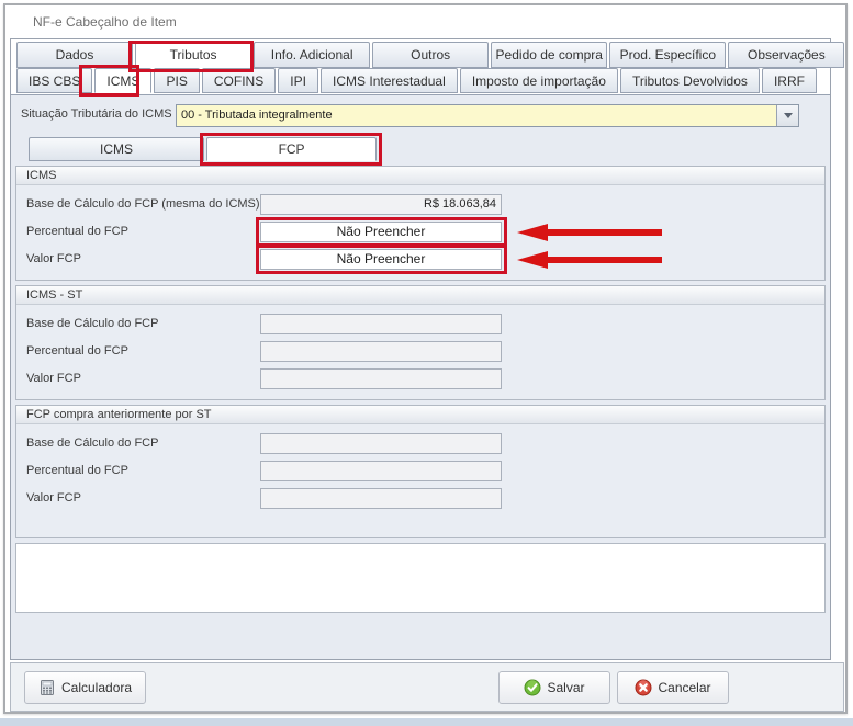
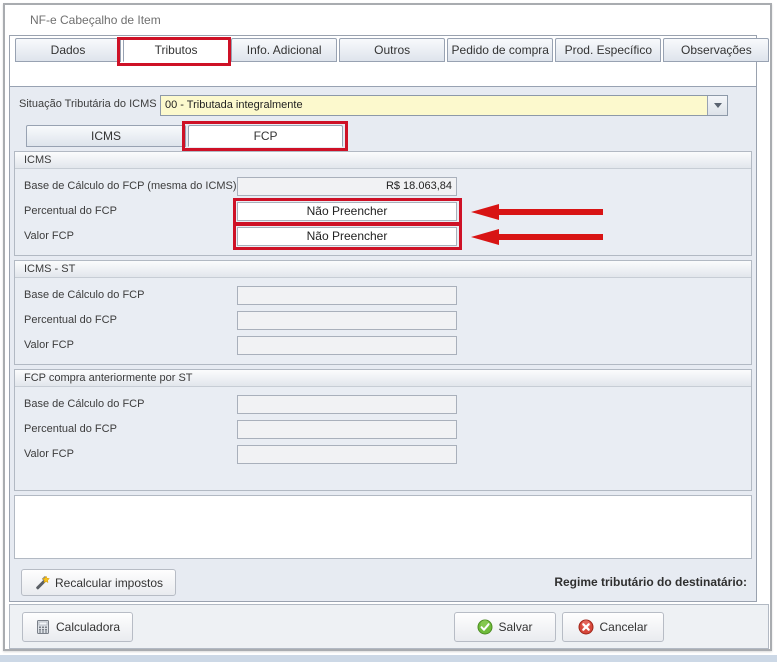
  NF-e Cabeçalho de Item
  Dados Tributos Info. Adicional Outros Pedido de compra Prod. Específico Observações
- IBS CBS ICMS PIS COFINS IPI ICMS Interestadual Imposto de importação Tributos Devolvidos IRRF
  Situação Tributária do ICMS
  00 - Tributada integralmente
  ICMS FCP
  ICMS
  Base de Cálculo do FCP (mesma do ICMS)
  R$ 18.063,84
  Percentual do FCP
  Não Preencher
  Valor FCP
  Não Preencher
  ICMS - ST
  Base de Cálculo do FCP
  Percentual do FCP
  Valor FCP
  FCP compra anteriormente por ST
  Base de Cálculo do FCP
  Percentual do FCP
  Valor FCP
+ Recalcular impostos
+ Regime tributário do destinatário:
  Calculadora
  Salvar
  Cancelar
